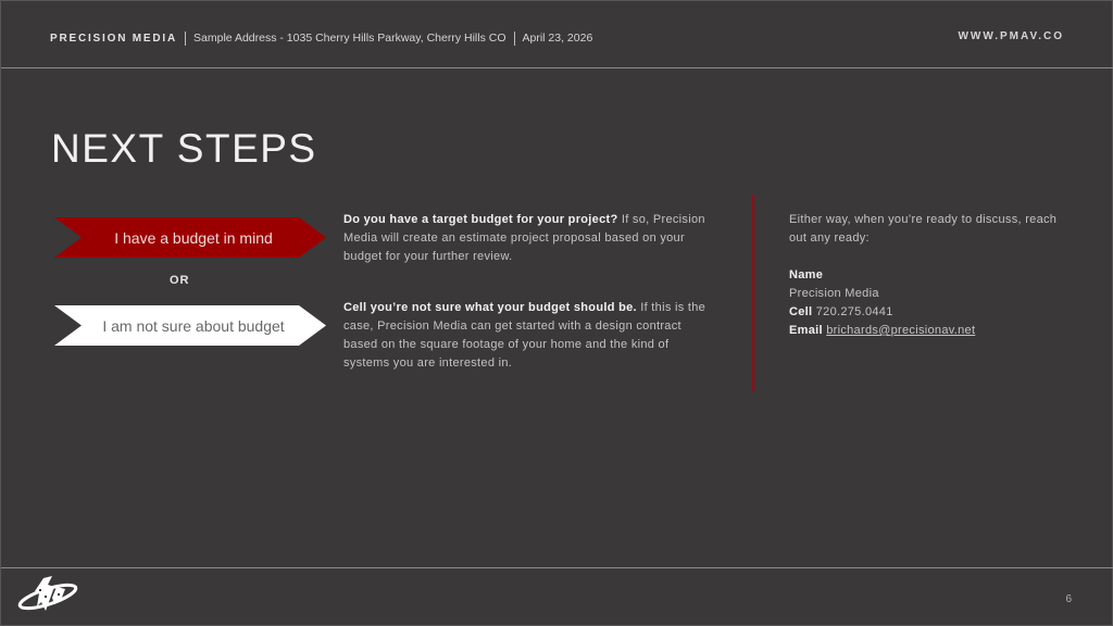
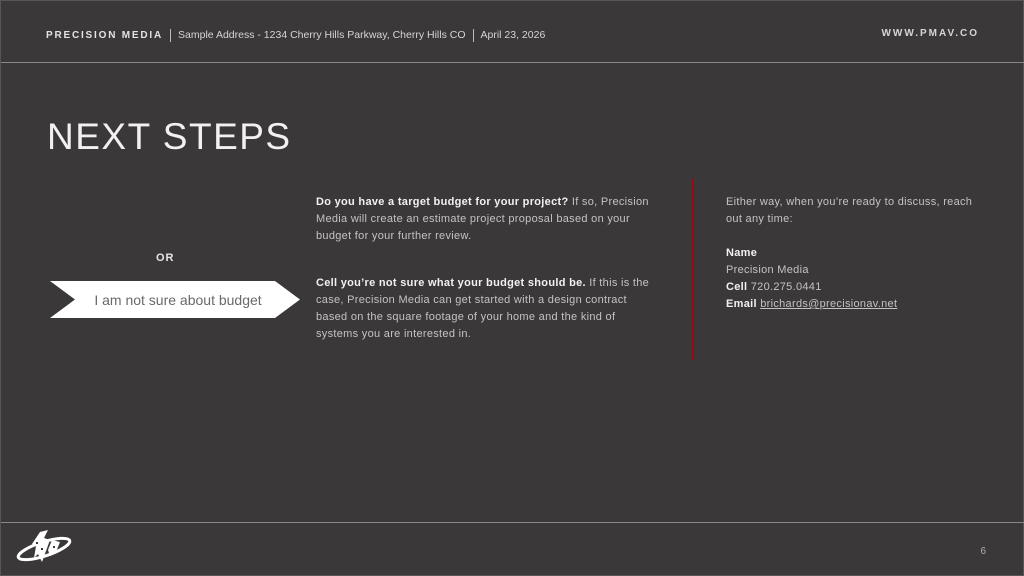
  PRECISION MEDIA
- Sample Address - 1035 Cherry Hills Parkway, Cherry Hills CO
+ Sample Address - 1234 Cherry Hills Parkway, Cherry Hills CO
  April 23, 2026
  WWW.PMAV.CO
  NEXT STEPS
- I have a budget in mind
  OR
  I am not sure about budget
  Do you have a target budget for your project? If so, Precision Media will create an estimate project proposal based on your budget for your further review.
  Cell you’re not sure what your budget should be. If this is the case, Precision Media can get started with a design contract based on the square footage of your home and the kind of systems you are interested in.
- Either way, when you’re ready to discuss, reach out any ready:
+ Either way, when you’re ready to discuss, reach out any time:
  Name
  Precision Media
  Cell 720.275.0441
  Email brichards@precisionav.net
  6
